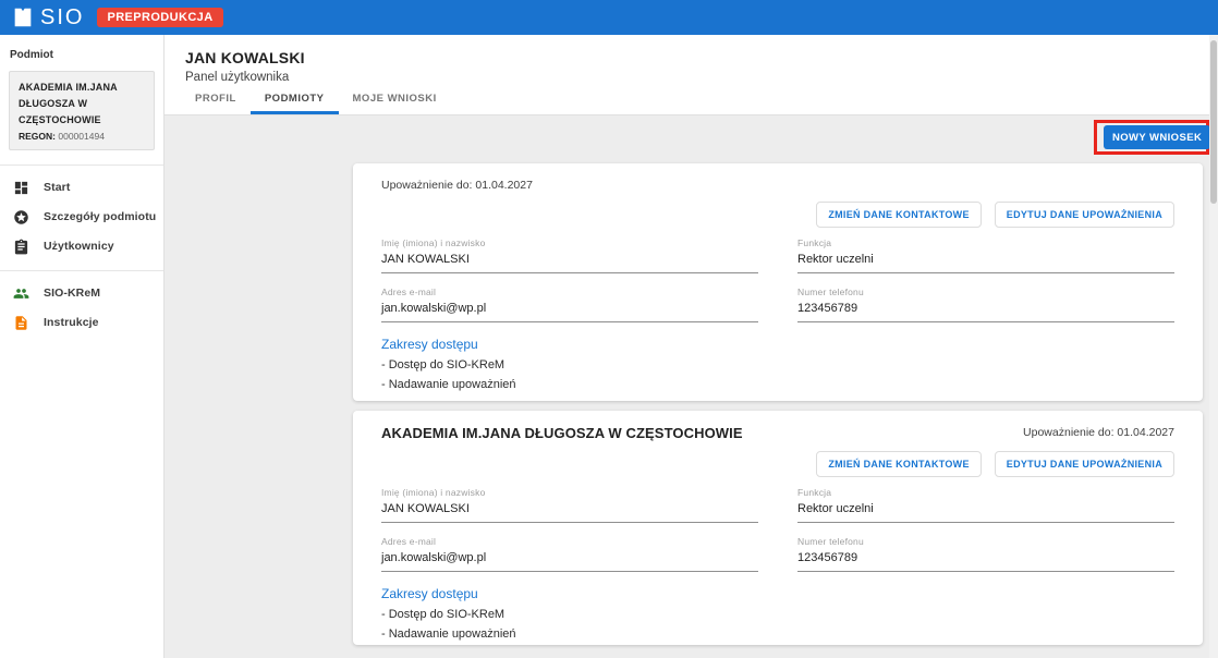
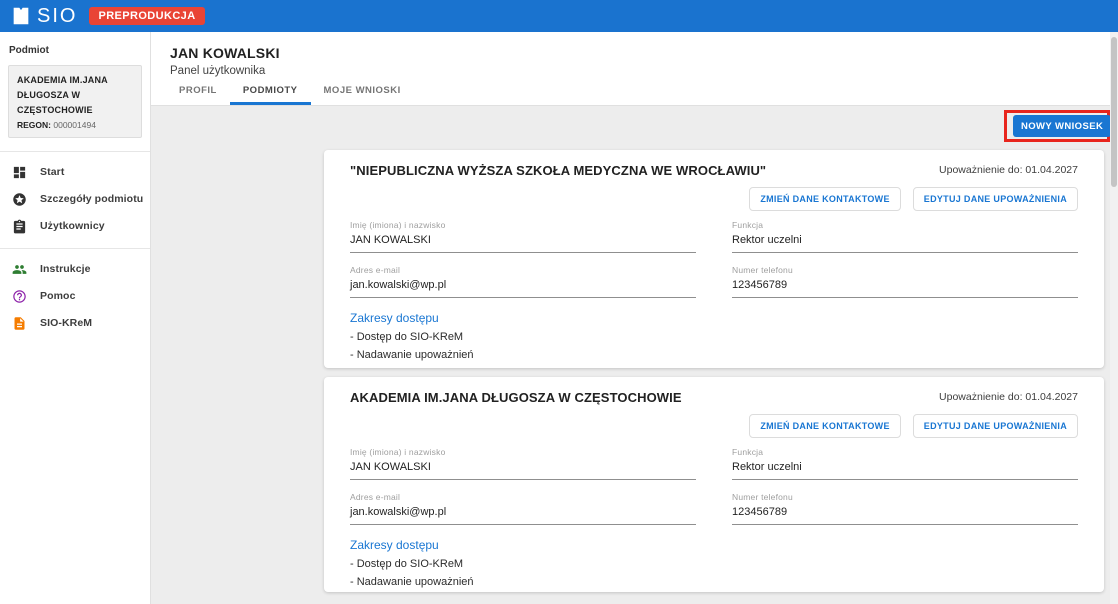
  SIO
  PREPRODUKCJA
  Podmiot
  AKADEMIA IM.JANA DŁUGOSZA W CZĘSTOCHOWIE
  REGON: 000001494
  Start
  Szczegóły podmiotu
  Użytkownicy
- SIO-KReM
+ Instrukcje
+ Pomoc
- Instrukcje
+ SIO-KReM
  JAN KOWALSKI
  Panel użytkownika
  PROFIL
  PODMIOTY
  MOJE WNIOSKI
  NOWY WNIOSEK
+ "NIEPUBLICZNA WYŻSZA SZKOŁA MEDYCZNA WE WROCŁAWIU"
  Upoważnienie do: 01.04.2027
  ZMIEŃ DANE KONTAKTOWE
  EDYTUJ DANE UPOWAŻNIENIA
  Imię (imiona) i nazwisko
  JAN KOWALSKI
  Funkcja
  Rektor uczelni
  Adres e-mail
  jan.kowalski@wp.pl
  Numer telefonu
  123456789
  Zakresy dostępu
  - Dostęp do SIO-KReM
  - Nadawanie upoważnień
  AKADEMIA IM.JANA DŁUGOSZA W CZĘSTOCHOWIE
  Upoważnienie do: 01.04.2027
  ZMIEŃ DANE KONTAKTOWE
  EDYTUJ DANE UPOWAŻNIENIA
  Imię (imiona) i nazwisko
  JAN KOWALSKI
  Funkcja
  Rektor uczelni
  Adres e-mail
  jan.kowalski@wp.pl
  Numer telefonu
  123456789
  Zakresy dostępu
  - Dostęp do SIO-KReM
  - Nadawanie upoważnień
